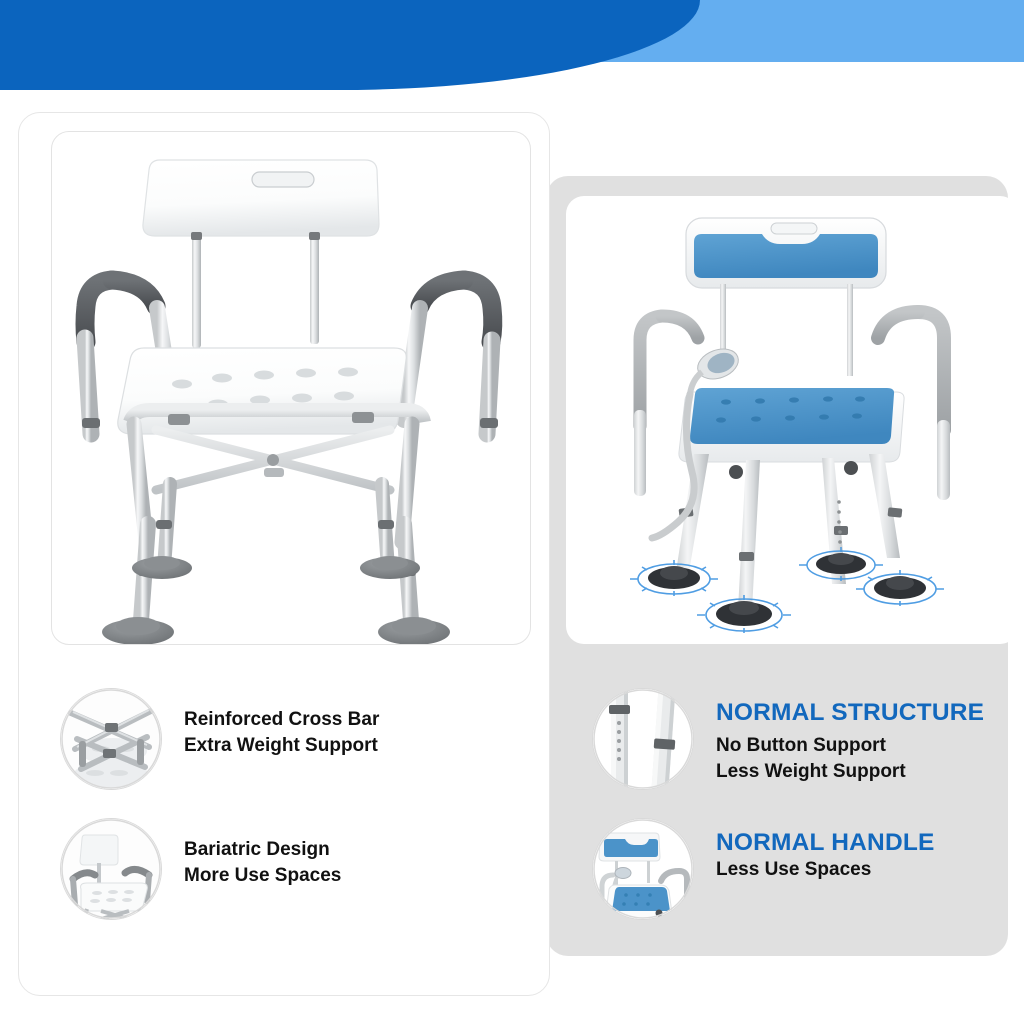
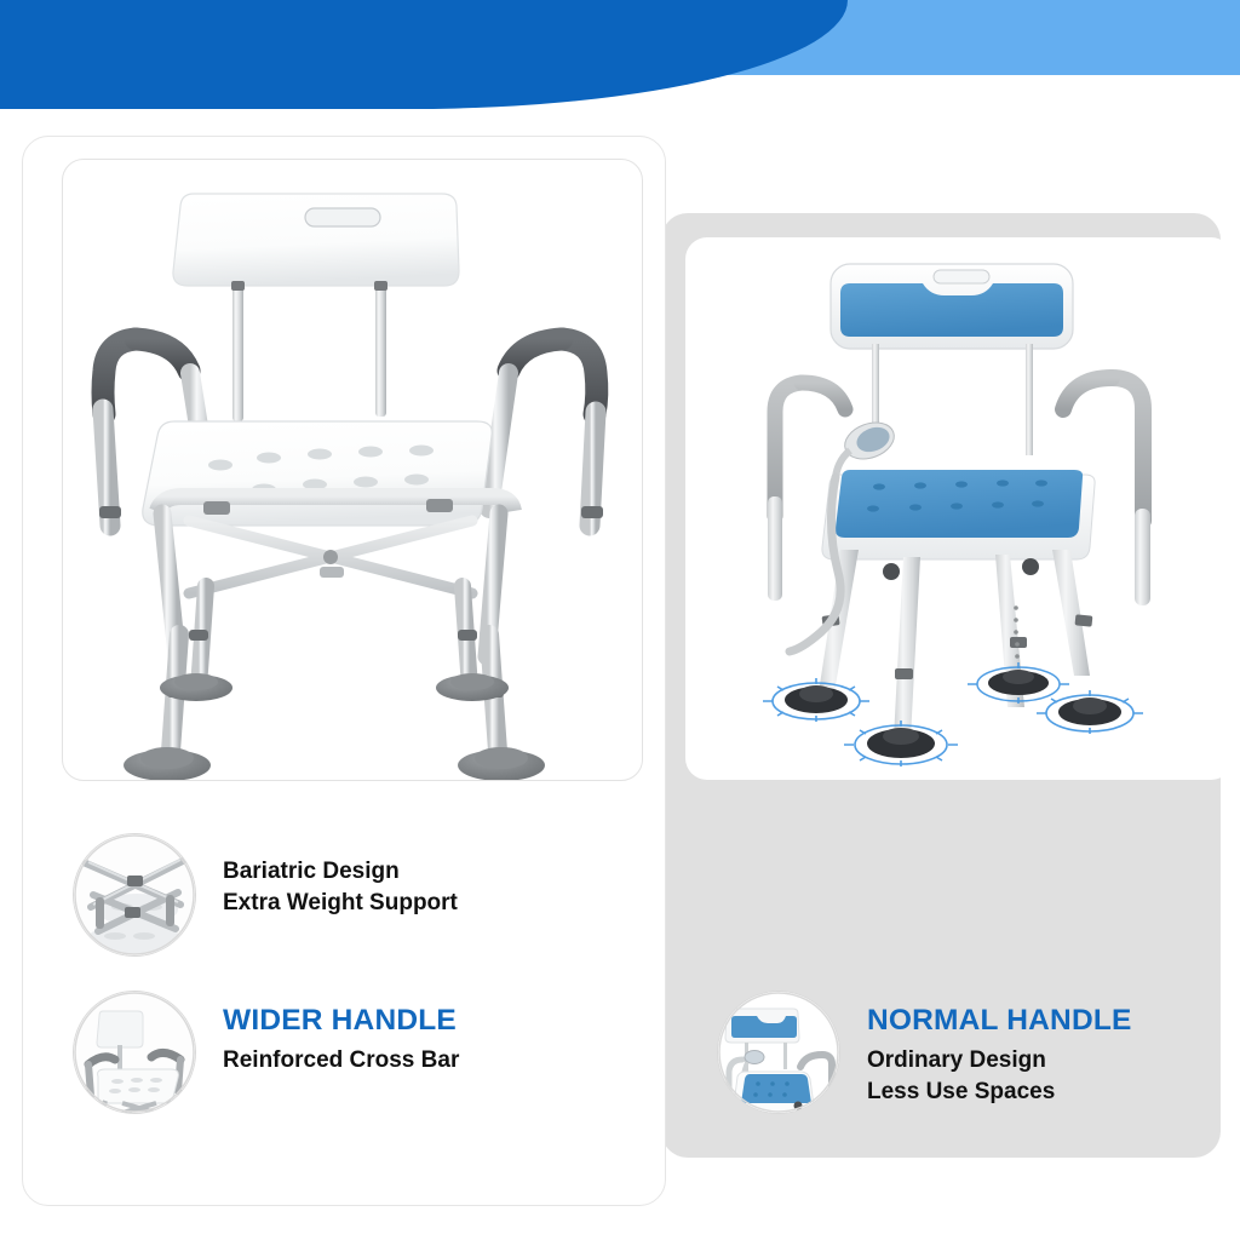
- Reinforced Cross Bar
+ Bariatric Design
  Extra Weight Support
+ WIDER HANDLE
- Bariatric Design
+ Reinforced Cross Bar
- More Use Spaces
- NORMAL STRUCTURE
- No Button Support
- Less Weight Support
  NORMAL HANDLE
+ Ordinary Design
  Less Use Spaces
